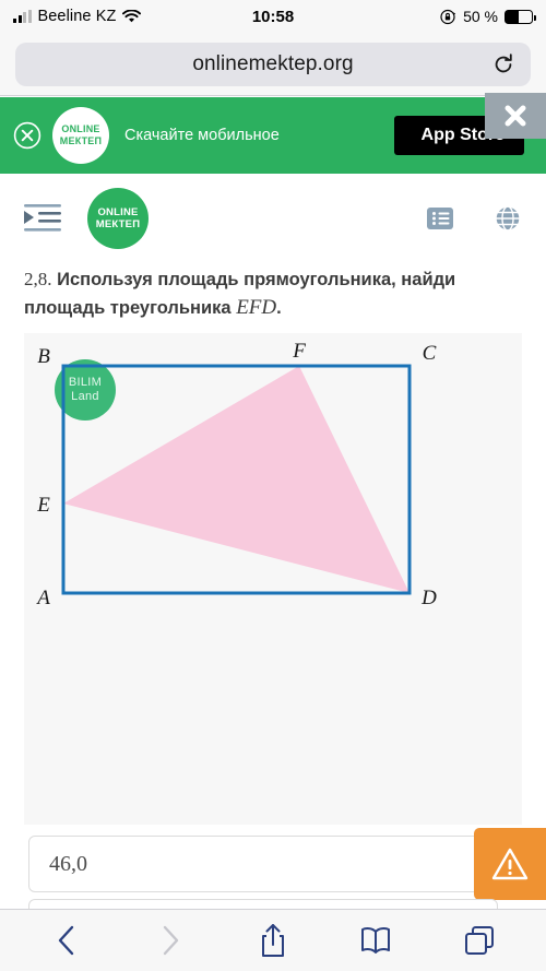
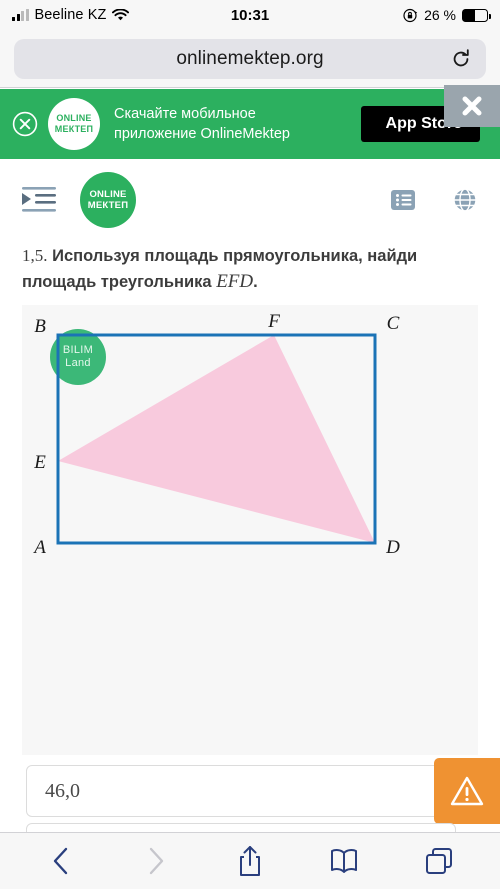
  Beeline KZ
- 10:58
+ 10:31
- 50 %
+ 26 %
  onlinemektep.org
  ONLINE
  МЕКТЕП
  Скачайте мобильное
+ приложение OnlineMektep
  App Sto
  ONLINE
  МЕКТЕП
- 2,8. Используя площадь прямоугольника, найди площадь треугольника EFD.
+ 1,5. Используя площадь прямоугольника, найди площадь треугольника EFD.
  BILIM
  Land
  B
  A
  E
  F
  C
  D
  46,0
